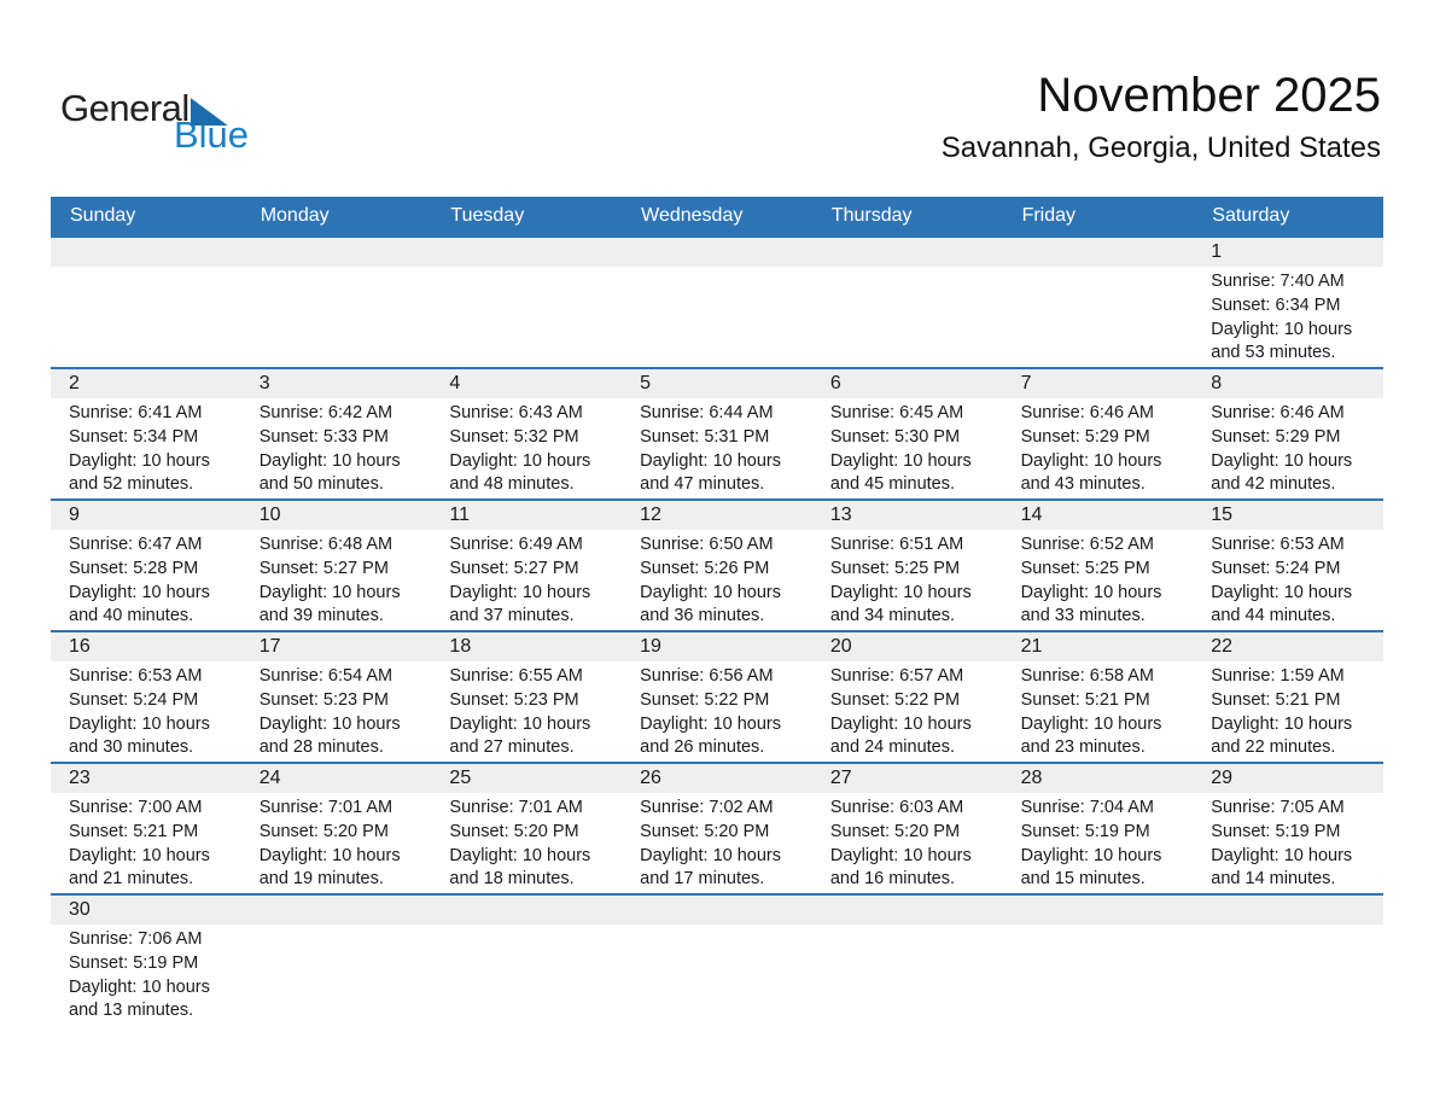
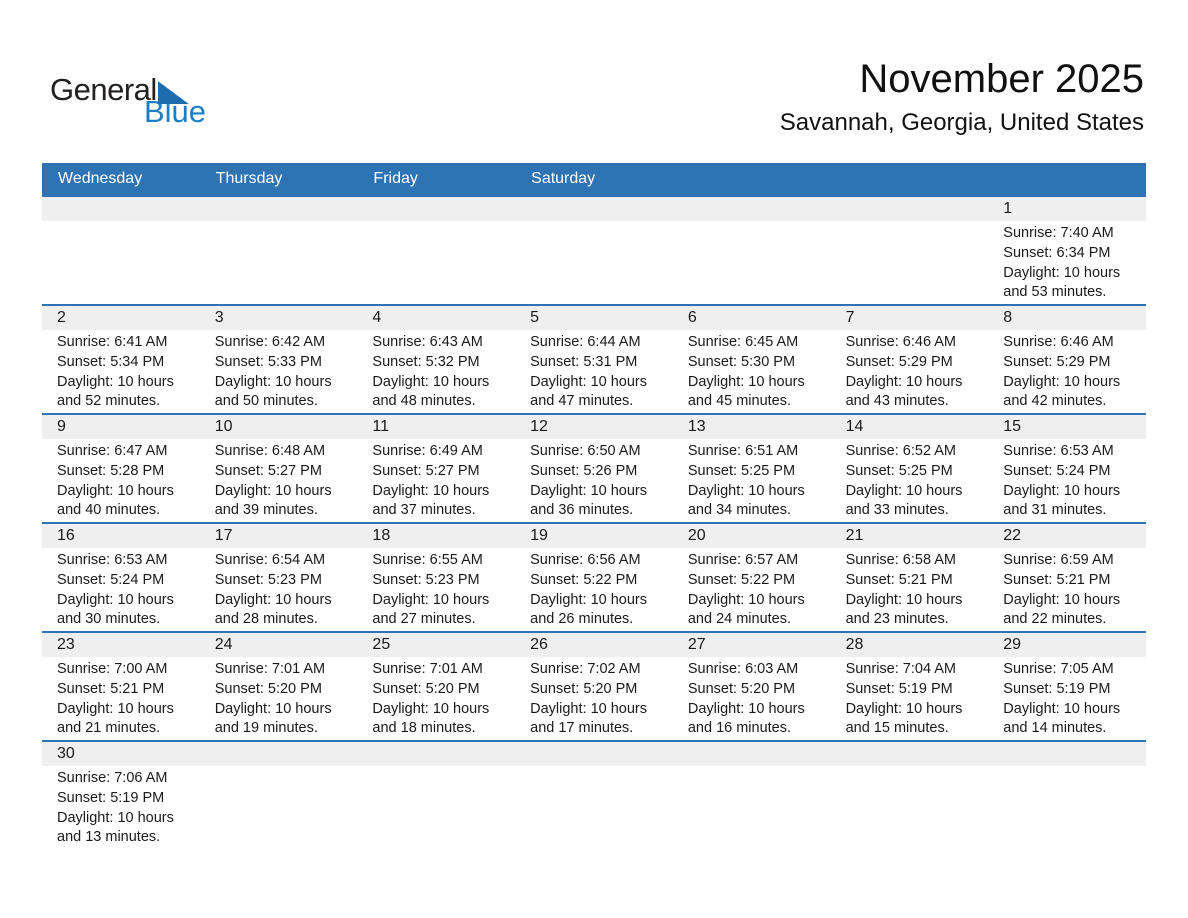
  General
  Blue
  November 2025
  Savannah, Georgia, United States
- Sunday
- Monday
- Tuesday
  Wednesday
  Thursday
  Friday
  Saturday
  1
  Sunrise: 7:40 AM
  Sunset: 6:34 PM
  Daylight: 10 hours
  and 53 minutes.
  2
  Sunrise: 6:41 AM
  Sunset: 5:34 PM
  Daylight: 10 hours
  and 52 minutes.
  3
  Sunrise: 6:42 AM
  Sunset: 5:33 PM
  Daylight: 10 hours
  and 50 minutes.
  4
  Sunrise: 6:43 AM
  Sunset: 5:32 PM
  Daylight: 10 hours
  and 48 minutes.
  5
  Sunrise: 6:44 AM
  Sunset: 5:31 PM
  Daylight: 10 hours
  and 47 minutes.
  6
  Sunrise: 6:45 AM
  Sunset: 5:30 PM
  Daylight: 10 hours
  and 45 minutes.
  7
  Sunrise: 6:46 AM
  Sunset: 5:29 PM
  Daylight: 10 hours
  and 43 minutes.
  8
  Sunrise: 6:46 AM
  Sunset: 5:29 PM
  Daylight: 10 hours
  and 42 minutes.
  9
  Sunrise: 6:47 AM
  Sunset: 5:28 PM
  Daylight: 10 hours
  and 40 minutes.
  10
  Sunrise: 6:48 AM
  Sunset: 5:27 PM
  Daylight: 10 hours
  and 39 minutes.
  11
  Sunrise: 6:49 AM
  Sunset: 5:27 PM
  Daylight: 10 hours
  and 37 minutes.
  12
  Sunrise: 6:50 AM
  Sunset: 5:26 PM
  Daylight: 10 hours
  and 36 minutes.
  13
  Sunrise: 6:51 AM
  Sunset: 5:25 PM
  Daylight: 10 hours
  and 34 minutes.
  14
  Sunrise: 6:52 AM
  Sunset: 5:25 PM
  Daylight: 10 hours
  and 33 minutes.
  15
  Sunrise: 6:53 AM
  Sunset: 5:24 PM
  Daylight: 10 hours
- and 44 minutes.
+ and 31 minutes.
  16
  Sunrise: 6:53 AM
  Sunset: 5:24 PM
  Daylight: 10 hours
  and 30 minutes.
  17
  Sunrise: 6:54 AM
  Sunset: 5:23 PM
  Daylight: 10 hours
  and 28 minutes.
  18
  Sunrise: 6:55 AM
  Sunset: 5:23 PM
  Daylight: 10 hours
  and 27 minutes.
  19
  Sunrise: 6:56 AM
  Sunset: 5:22 PM
  Daylight: 10 hours
  and 26 minutes.
  20
  Sunrise: 6:57 AM
  Sunset: 5:22 PM
  Daylight: 10 hours
  and 24 minutes.
  21
  Sunrise: 6:58 AM
  Sunset: 5:21 PM
  Daylight: 10 hours
  and 23 minutes.
  22
- Sunrise: 1:59 AM
+ Sunrise: 6:59 AM
  Sunset: 5:21 PM
  Daylight: 10 hours
  and 22 minutes.
  23
  Sunrise: 7:00 AM
  Sunset: 5:21 PM
  Daylight: 10 hours
  and 21 minutes.
  24
  Sunrise: 7:01 AM
  Sunset: 5:20 PM
  Daylight: 10 hours
  and 19 minutes.
  25
  Sunrise: 7:01 AM
  Sunset: 5:20 PM
  Daylight: 10 hours
  and 18 minutes.
  26
  Sunrise: 7:02 AM
  Sunset: 5:20 PM
  Daylight: 10 hours
  and 17 minutes.
  27
  Sunrise: 6:03 AM
  Sunset: 5:20 PM
  Daylight: 10 hours
  and 16 minutes.
  28
  Sunrise: 7:04 AM
  Sunset: 5:19 PM
  Daylight: 10 hours
  and 15 minutes.
  29
  Sunrise: 7:05 AM
  Sunset: 5:19 PM
  Daylight: 10 hours
  and 14 minutes.
  30
  Sunrise: 7:06 AM
  Sunset: 5:19 PM
  Daylight: 10 hours
  and 13 minutes.
